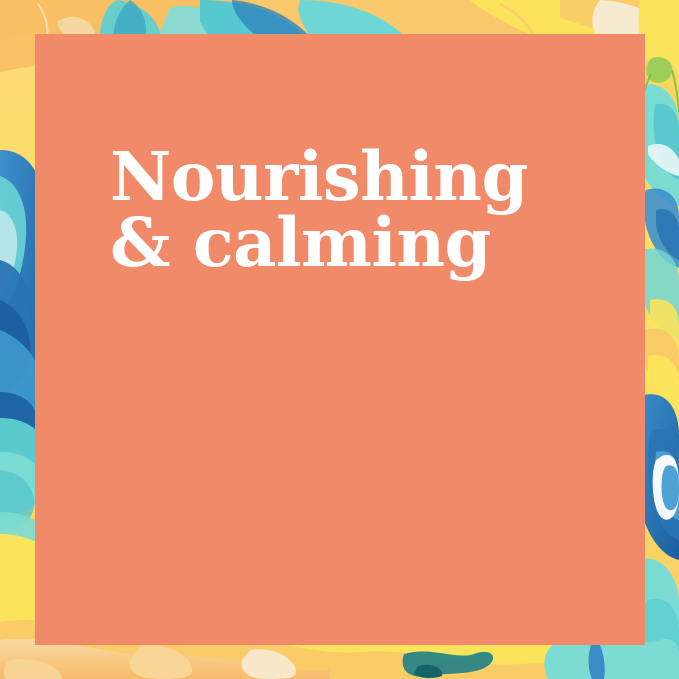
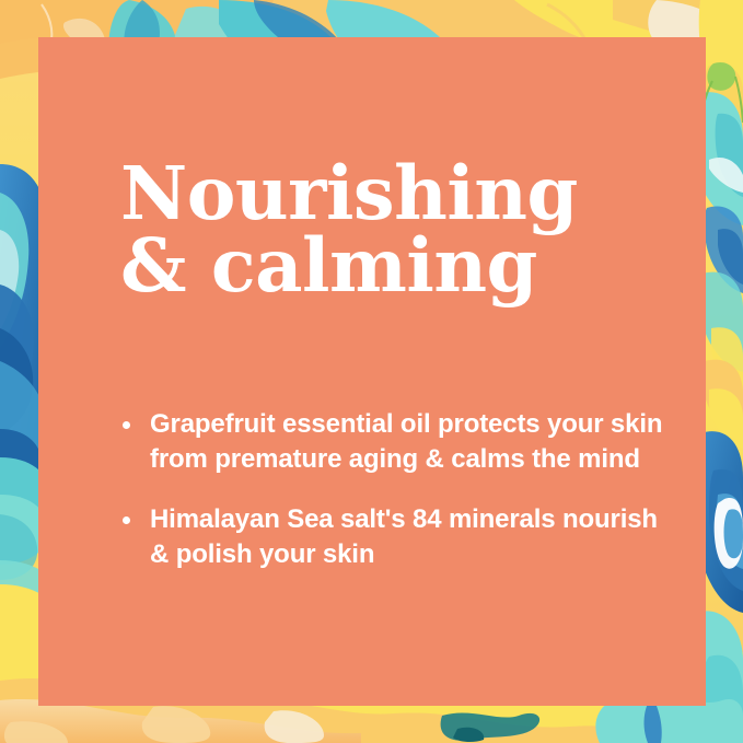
  Nourishing
  & calming
+ Grapefruit essential oil protects your skin from premature aging & calms the mind
+ Himalayan Sea salt's 84 minerals nourish & polish your skin
